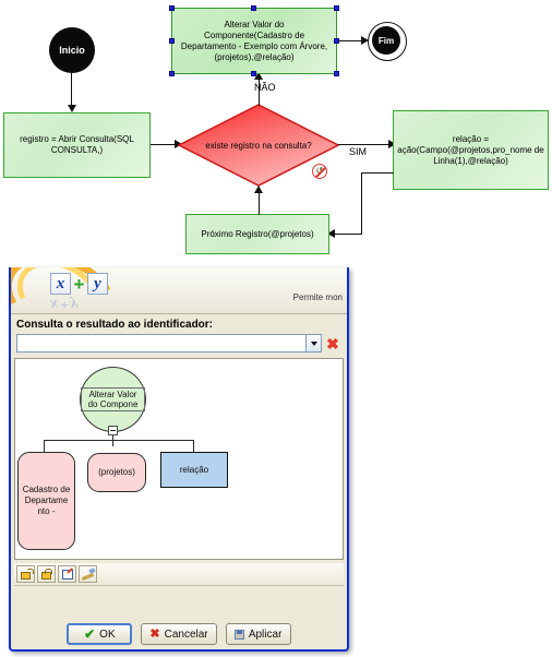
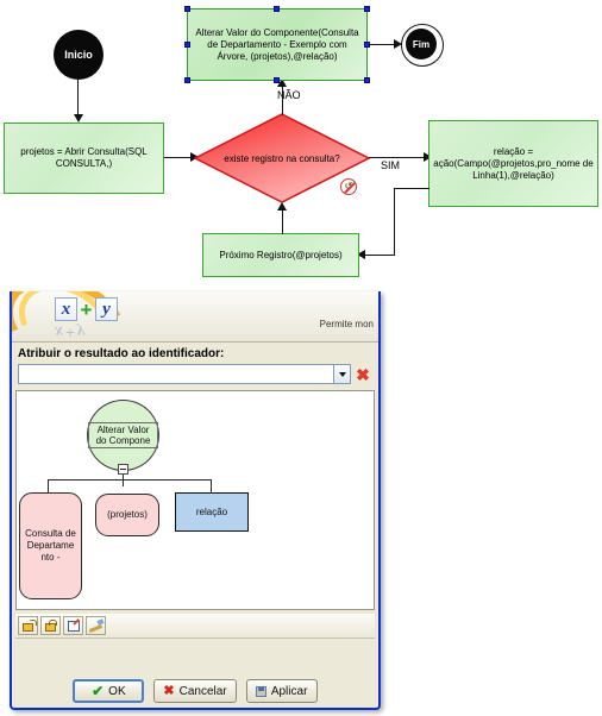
  Inicio
- registro = Abrir Consulta(SQL CONSULTA,)
+ projetos = Abrir Consulta(SQL CONSULTA,)
  existe registro na consulta?
  NÃO
- Alterar Valor do Componente(Cadastro de Departamento - Exemplo com Árvore, (projetos),@relação)
+ Alterar Valor do Componente(Consulta de Departamento - Exemplo com Árvore, (projetos),@relação)
  Fim
  SIM
  ↺
  relação = ação(Campo(@projetos,pro_nome de Linha(1),@relação)
  Próximo Registro(@projetos)
  x
  +
  y
  Permite mon
- Consulta o resultado ao identificador:
+ Atribuir o resultado ao identificador:
  ✖
  Alterar Valor do Compone
- Cadastro de Departame nto -
+ Consulta de Departame nto -
  (projetos)
  relação
  ✔
  OK
  ✖
  Cancelar
  Aplicar
